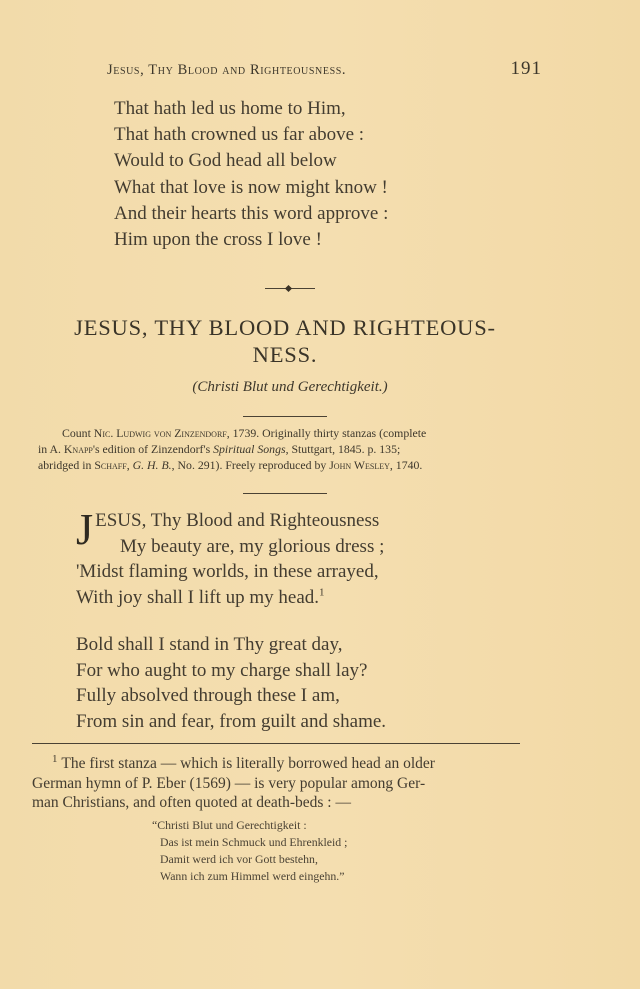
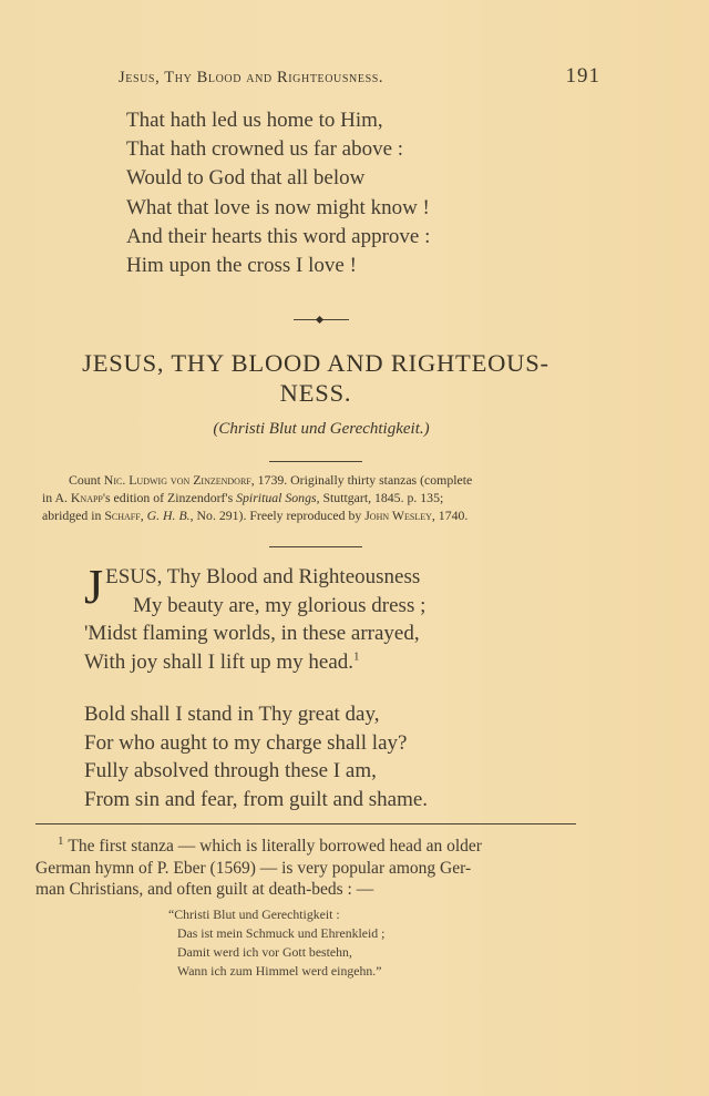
  Jesus, Thy Blood and Righteousness.
  191
  That hath led us home to Him,
  That hath crowned us far above :
- Would to God head all below
+ Would to God that all below
  What that love is now might know !
  And their hearts this word approve :
  Him upon the cross I love !
  JESUS, THY BLOOD AND RIGHTEOUS-
  NESS.
  (Christi Blut und Gerechtigkeit.)
  Count Nic. Ludwig von Zinzendorf, 1739. Originally thirty stanzas (complete
  in A. Knapp's edition of Zinzendorf's Spiritual Songs, Stuttgart, 1845. p. 135;
  abridged in Schaff, G. H. B., No. 291). Freely reproduced by John Wesley, 1740.
  J
  ESUS, Thy Blood and Righteousness
  My beauty are, my glorious dress ;
  'Midst flaming worlds, in these arrayed,
  With joy shall I lift up my head.1
  Bold shall I stand in Thy great day,
  For who aught to my charge shall lay?
  Fully absolved through these I am,
  From sin and fear, from guilt and shame.
  1 The first stanza — which is literally borrowed head an older
  German hymn of P. Eber (1569) — is very popular among Ger-
- man Christians, and often quoted at death-beds : —
+ man Christians, and often guilt at death-beds : —
  “Christi Blut und Gerechtigkeit :
  Das ist mein Schmuck und Ehrenkleid ;
  Damit werd ich vor Gott bestehn,
  Wann ich zum Himmel werd eingehn.”
